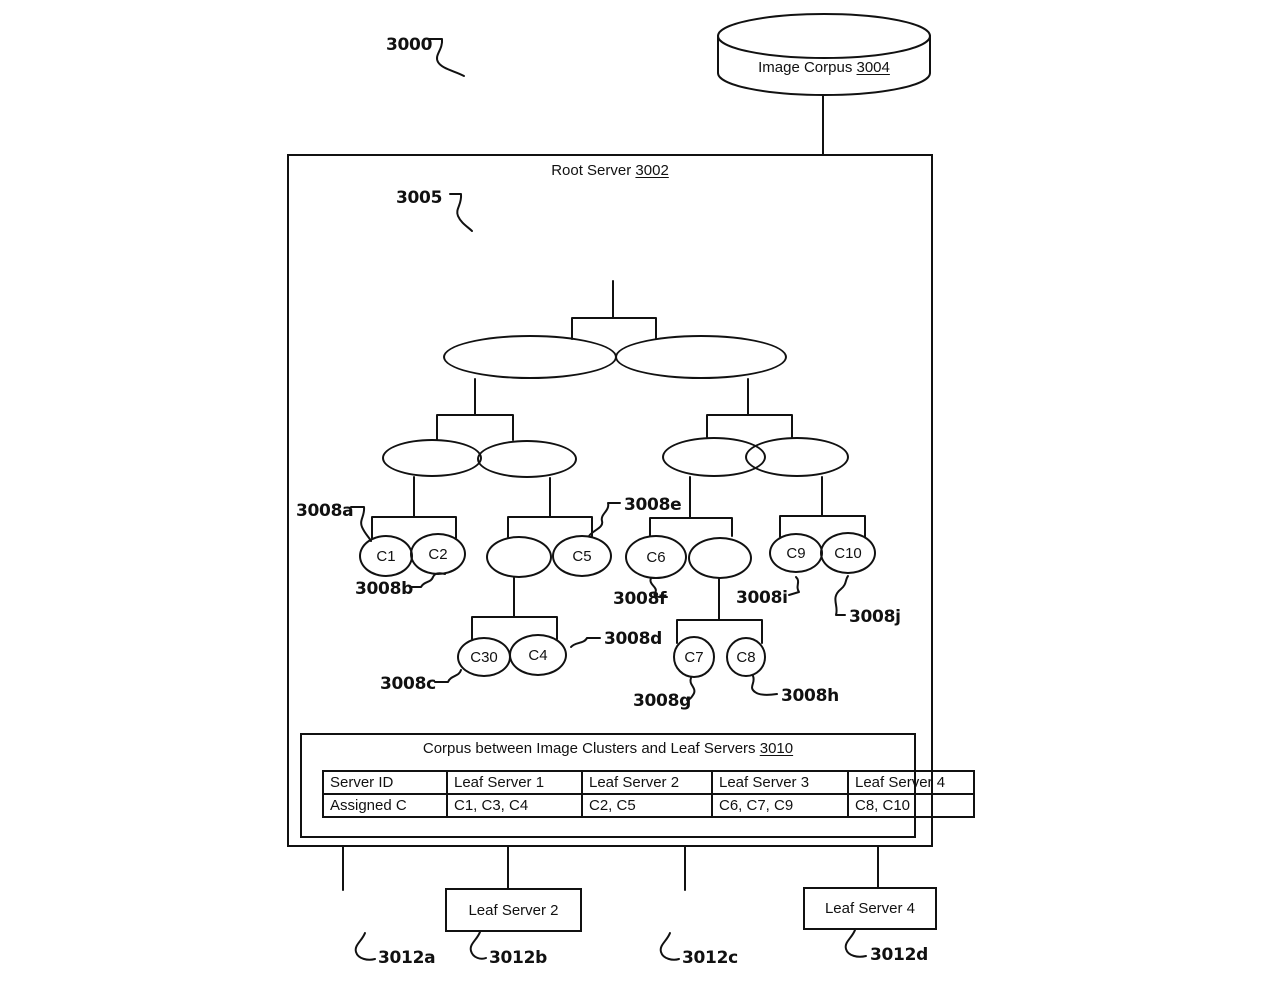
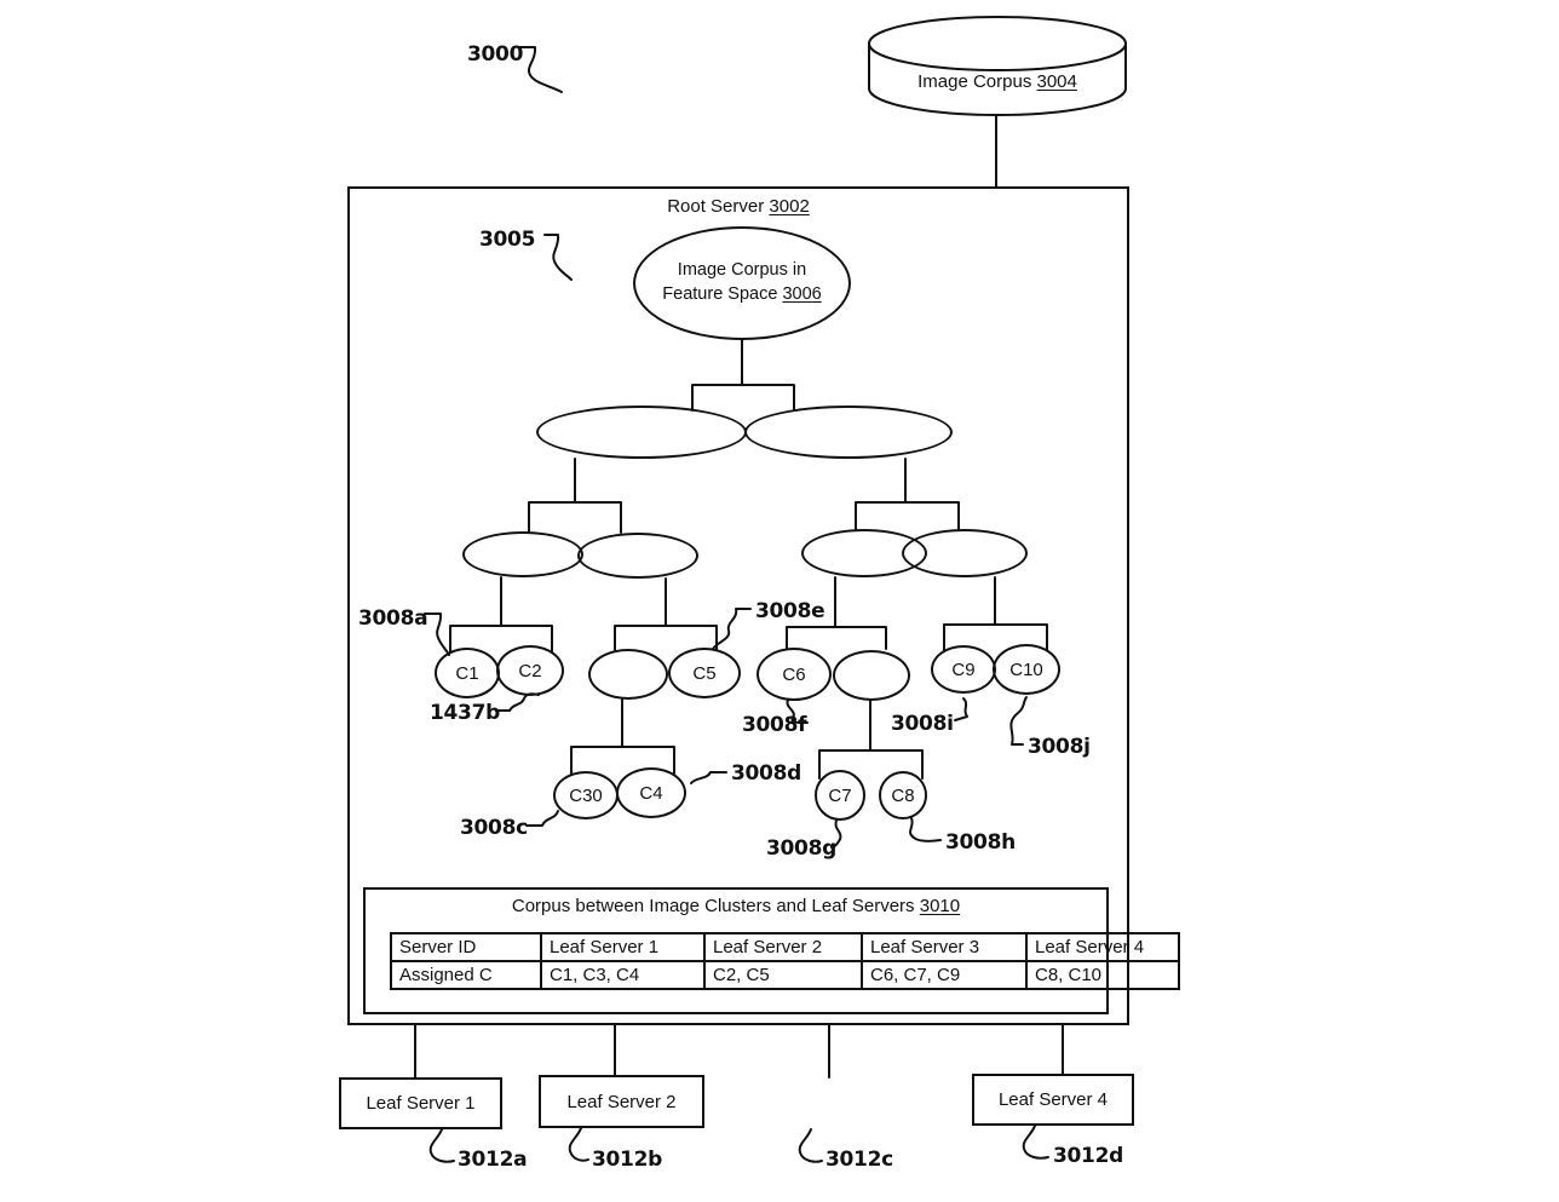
  3000
  3005
  Image Corpus 3004
  Root Server 3002
+ Image Corpus in
+ Feature Space 3006
  C1
  C2
  C5
  C6
  C9
  C10
  C30
  C4
  C7
  C8
  3008a
- 3008b
+ 1437b
  3008c
  3008d
  3008e
  3008f
  3008g
  3008h
  3008i
  3008j
  Corpus between Image Clusters and Leaf Servers 3010
  Server ID	Leaf Server 1	Leaf Server 2	Leaf Server 3	Leaf Server 4
  Assigned C	C1, C3, C4	C2, C5	C6, C7, C9	C8, C10
+ Leaf Server 1
  Leaf Server 2
  Leaf Server 4
  3012a
  3012b
  3012c
  3012d
